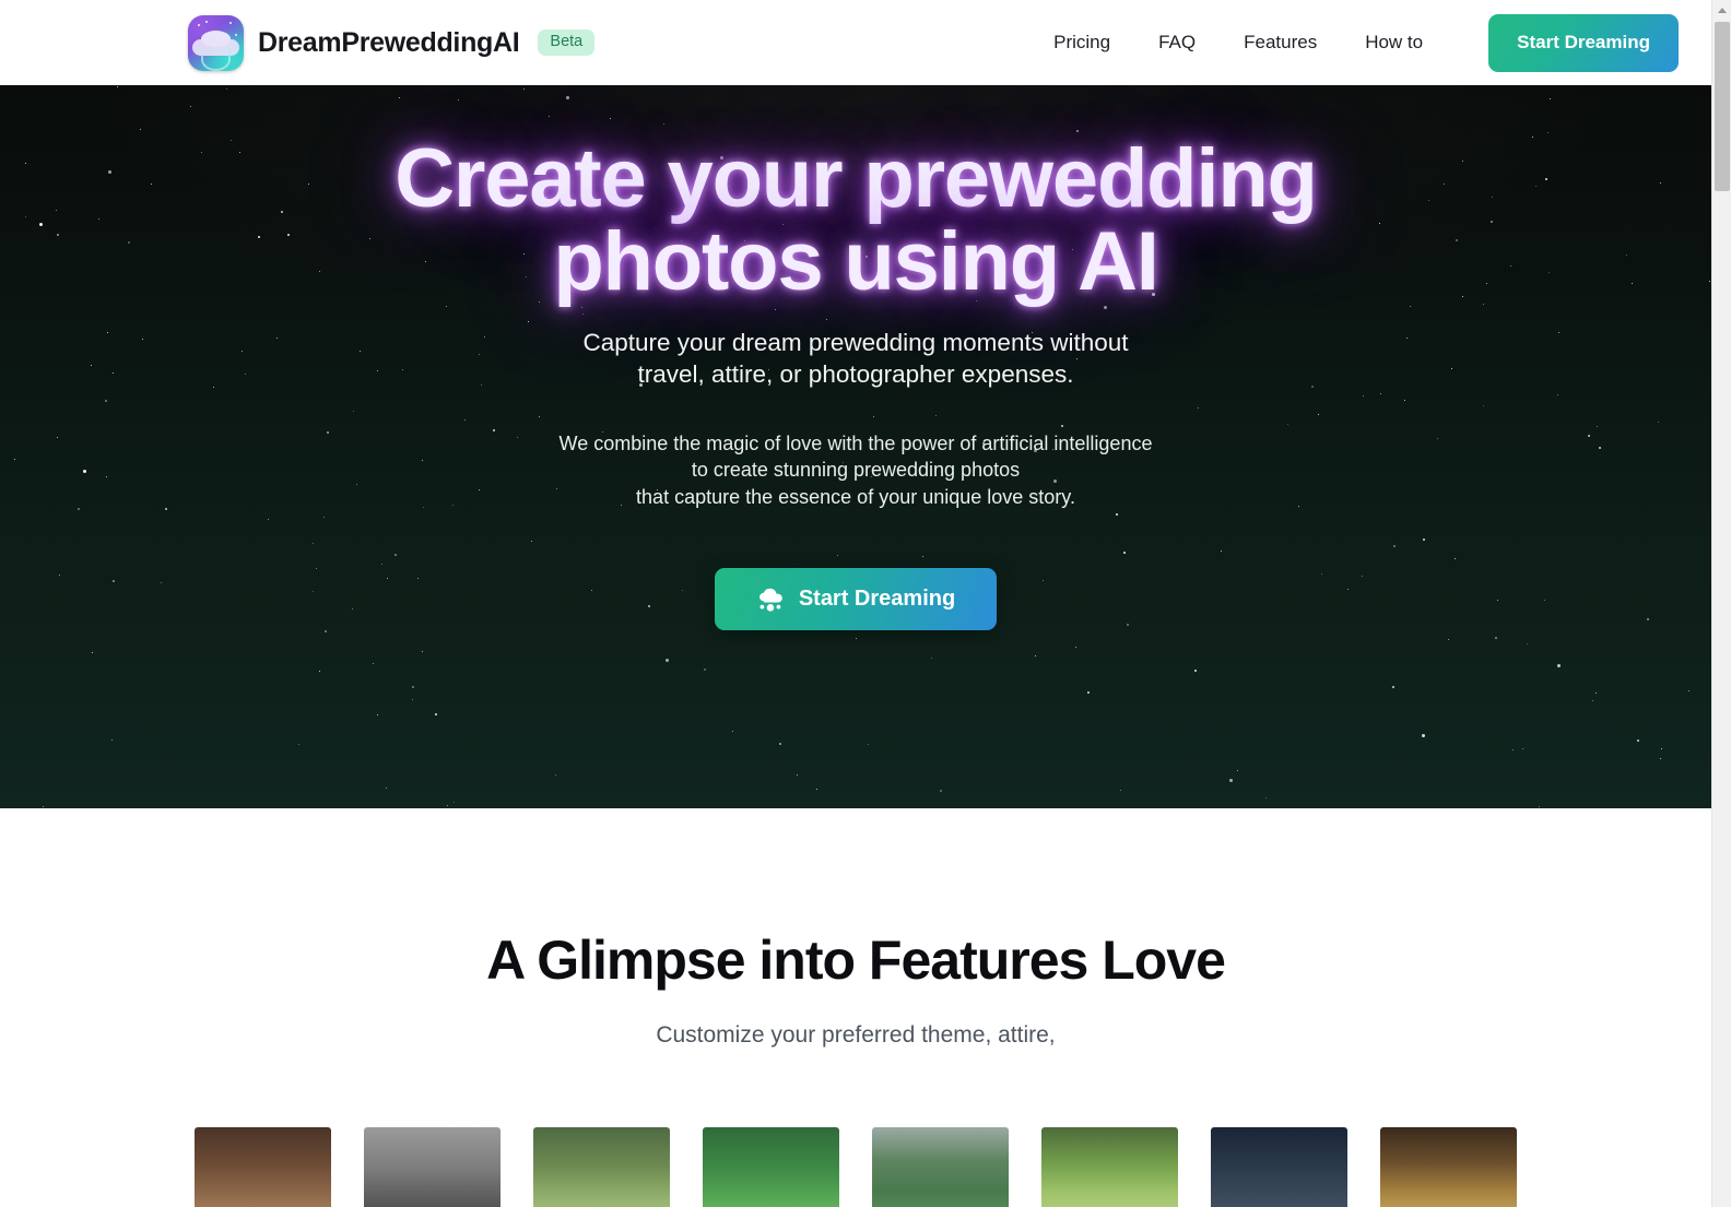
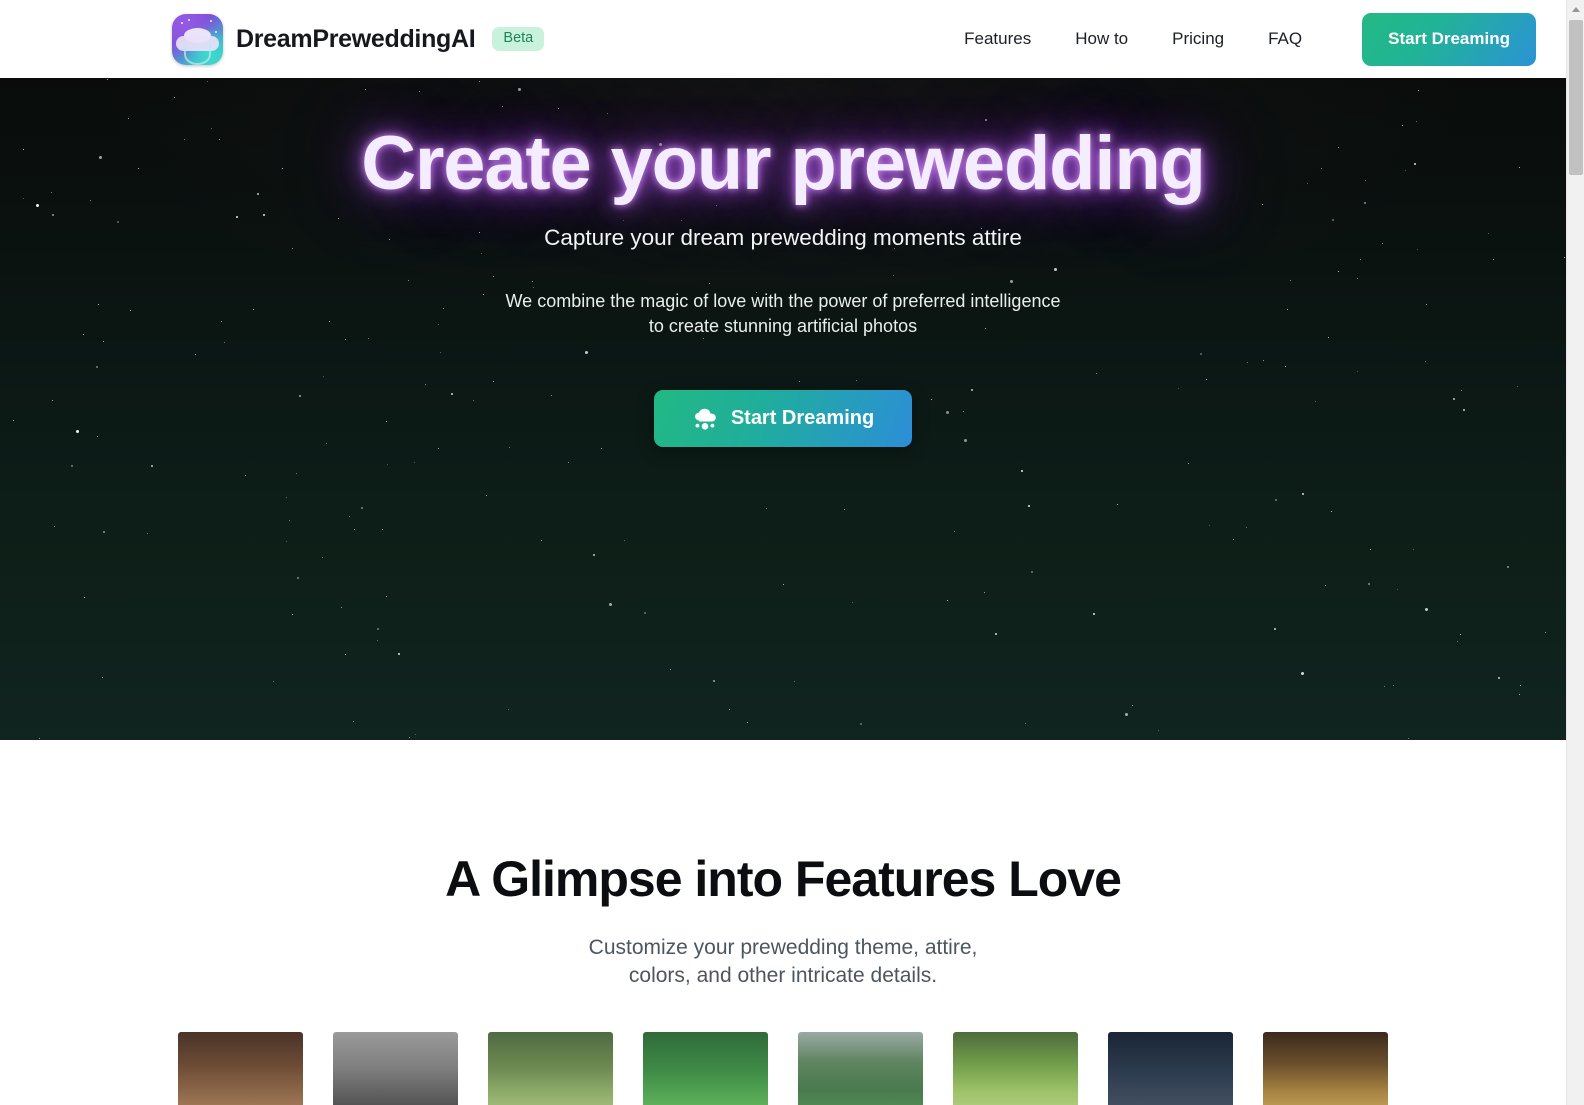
  DreamPreweddingAI
  Beta
- Pricing
+ Features
- FAQ
+ How to
- Features
+ Pricing
- How to
+ FAQ
  Start Dreaming
  Create your prewedding
- photos using AI
- Capture your dream prewedding moments without
+ Capture your dream prewedding moments attire
- travel, attire, or photographer expenses.
- We combine the magic of love with the power of artificial intelligence
+ We combine the magic of love with the power of preferred intelligence
- to create stunning prewedding photos
+ to create stunning artificial photos
- that capture the essence of your unique love story.
  Start Dreaming
  A Glimpse into Features Love
- Customize your preferred theme, attire,
+ Customize your prewedding theme, attire,
+ colors, and other intricate details.
